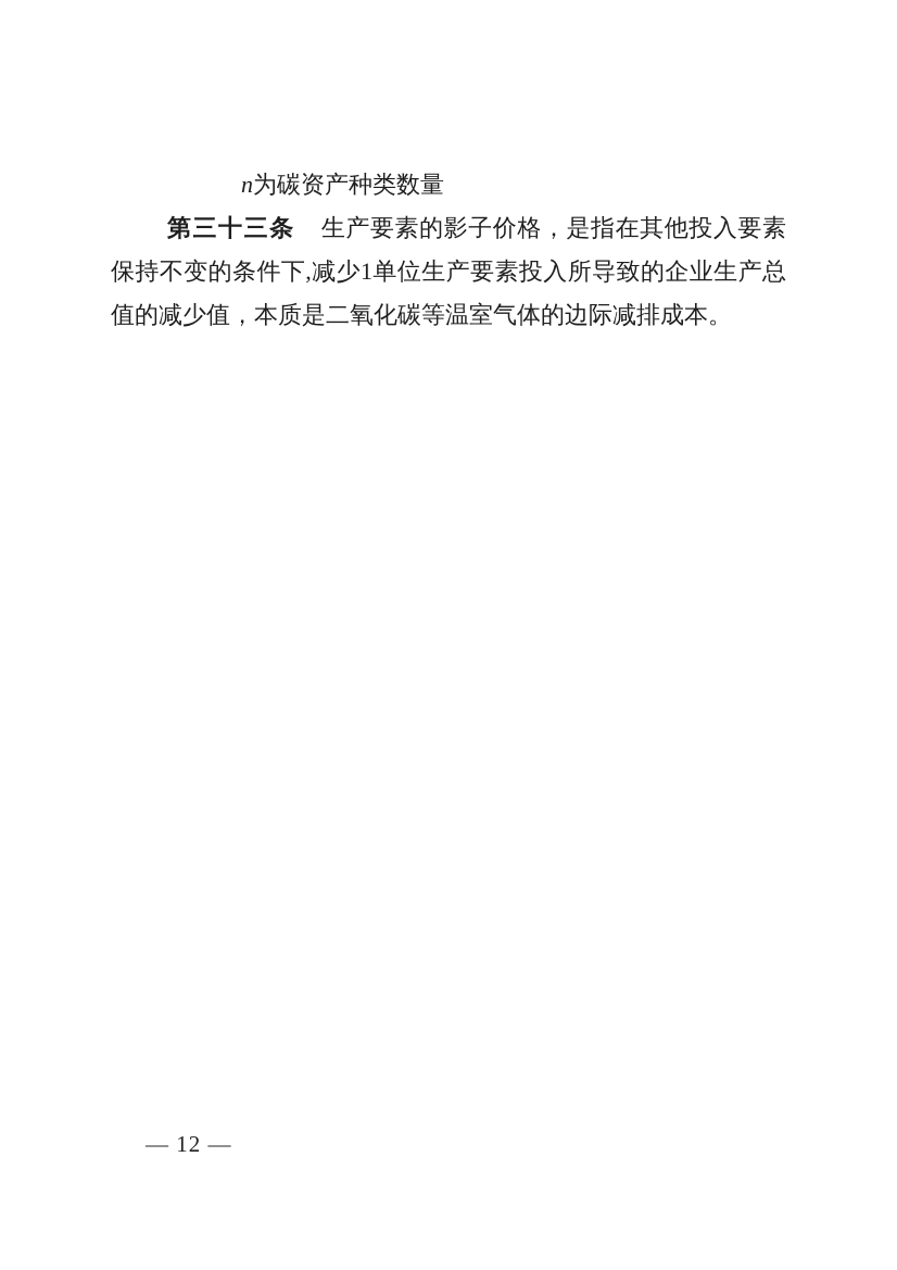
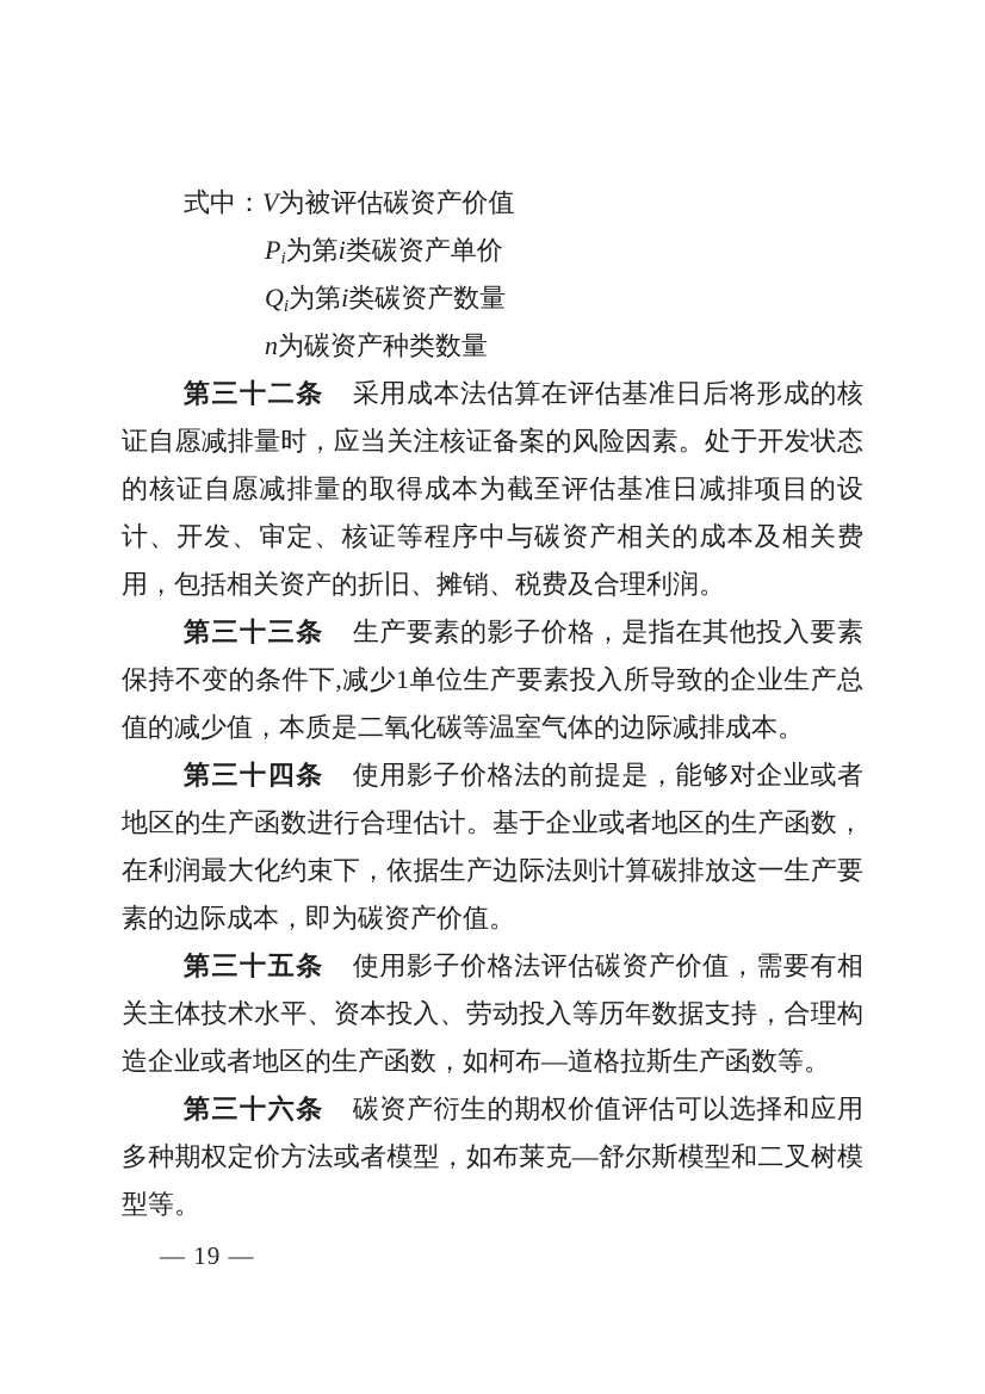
+ 式中：V为被评估碳资产价值
+ Pi为第i类碳资产单价
+ Qi为第i类碳资产数量
  n为碳资产种类数量
+ 第三十二条 采用成本法估算在评估基准日后将形成的核证自愿减排量时，应当关注核证备案的风险因素。处于开发状态的核证自愿减排量的取得成本为截至评估基准日减排项目的设计、开发、审定、核证等程序中与碳资产相关的成本及相关费用，包括相关资产的折旧、摊销、税费及合理利润。
  第三十三条 生产要素的影子价格，是指在其他投入要素保持不变的条件下,减少1单位生产要素投入所导致的企业生产总值的减少值，本质是二氧化碳等温室气体的边际减排成本。
+ 第三十四条 使用影子价格法的前提是，能够对企业或者地区的生产函数进行合理估计。基于企业或者地区的生产函数，在利润最大化约束下，依据生产边际法则计算碳排放这一生产要素的边际成本，即为碳资产价值。
+ 第三十五条 使用影子价格法评估碳资产价值，需要有相关主体技术水平、资本投入、劳动投入等历年数据支持，合理构造企业或者地区的生产函数，如柯布—道格拉斯生产函数等。
+ 第三十六条 碳资产衍生的期权价值评估可以选择和应用多种期权定价方法或者模型，如布莱克—舒尔斯模型和二叉树模型等。
- — 12 —
+ — 19 —
